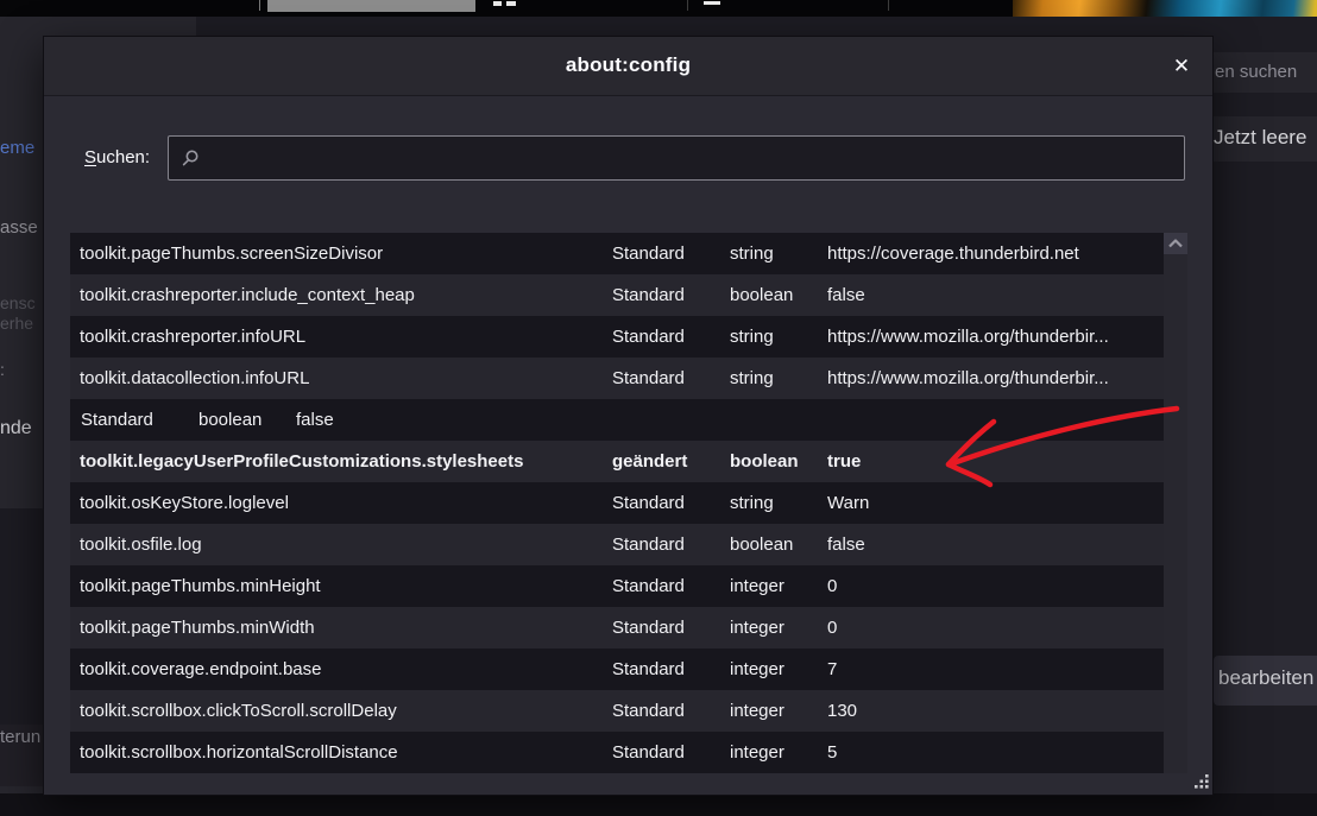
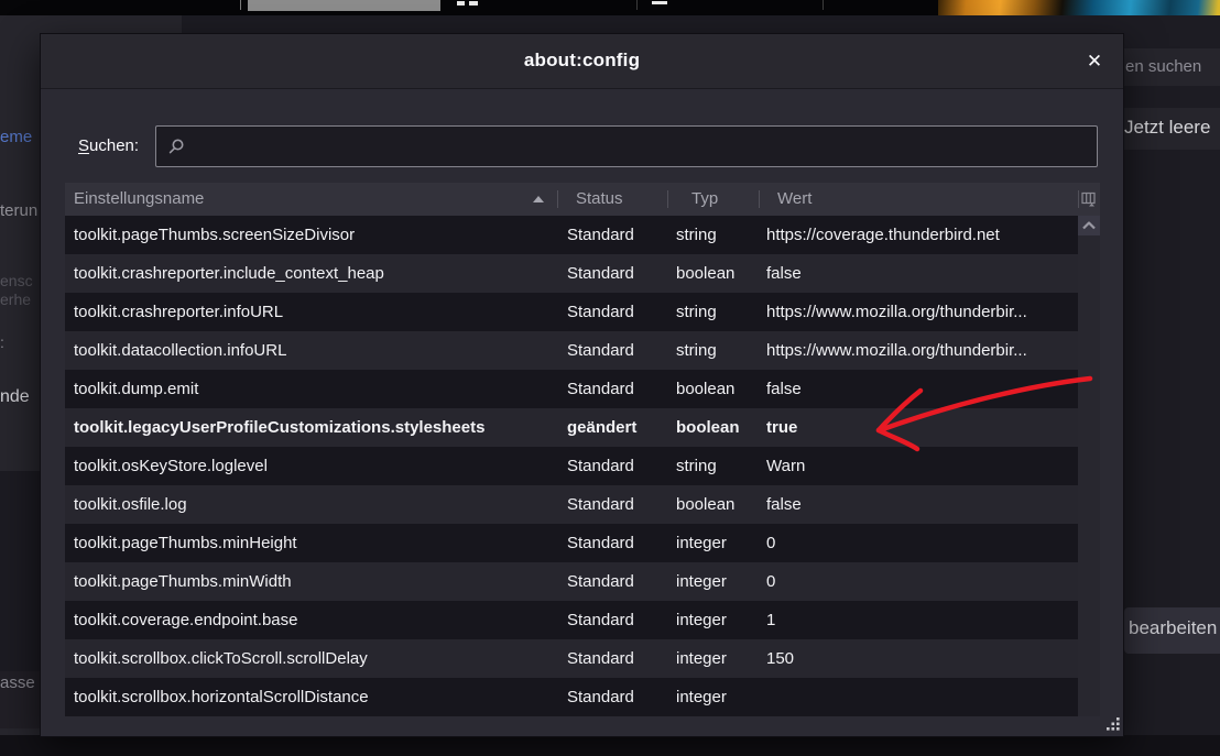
  eme
- asse
+ terun
  ensc
  erhe
  :
  nde
- terun
+ asse
  en suchen
  Jetzt leere
  bearbeiten
  about:config
  ✕
  Suchen:
+ Einstellungsname
+ Status
+ Typ
+ Wert
  toolkit.pageThumbs.screenSizeDivisor
  Standard
  string
  https://coverage.thunderbird.net
  toolkit.crashreporter.include_context_heap
  Standard
  boolean
  false
  toolkit.crashreporter.infoURL
  Standard
  string
  https://www.mozilla.org/thunderbir...
  toolkit.datacollection.infoURL
  Standard
  string
  https://www.mozilla.org/thunderbir...
+ toolkit.dump.emit
  Standard
  boolean
  false
  toolkit.legacyUserProfileCustomizations.stylesheets
  geändert
  boolean
  true
  toolkit.osKeyStore.loglevel
  Standard
  string
  Warn
  toolkit.osfile.log
  Standard
  boolean
  false
  toolkit.pageThumbs.minHeight
  Standard
  integer
  0
  toolkit.pageThumbs.minWidth
  Standard
  integer
  0
  toolkit.coverage.endpoint.base
  Standard
  integer
- 7
+ 1
  toolkit.scrollbox.clickToScroll.scrollDelay
  Standard
  integer
- 130
+ 150
  toolkit.scrollbox.horizontalScrollDistance
  Standard
  integer
- 5
